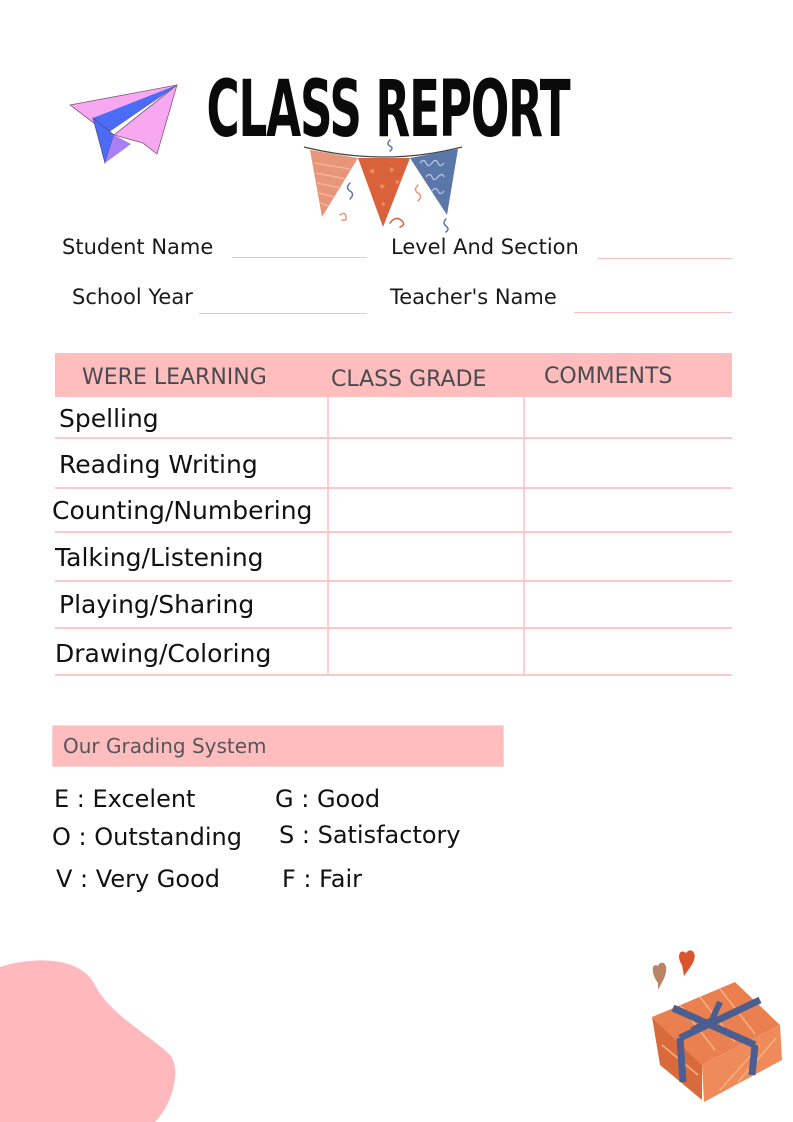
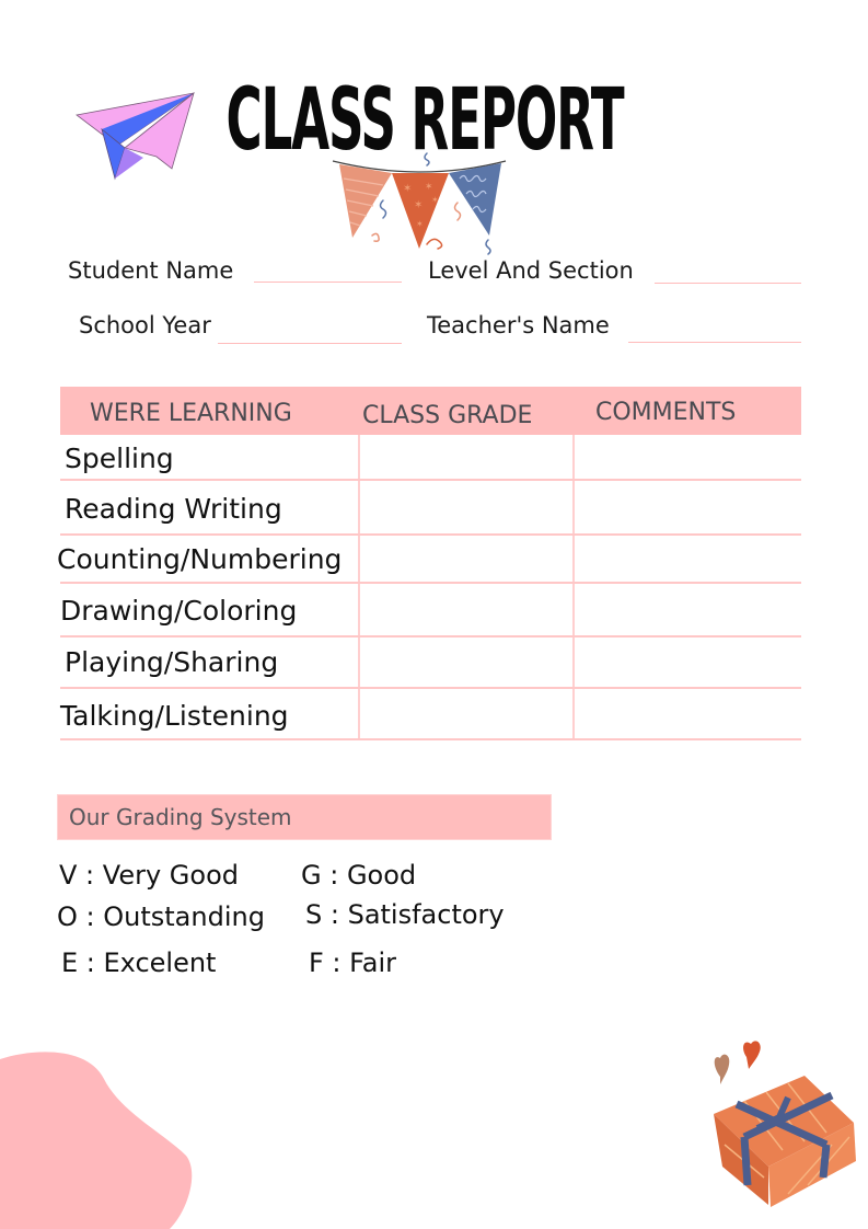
  CLASS REPORT
  ✶
  ✶
  ✶
  ✶
  ✶
  Student Name
  Level And Section
  School Year
  Teacher's Name
  WERE LEARNING
  CLASS GRADE
  COMMENTS
  Spelling
  Reading Writing
  Counting/Numbering
- Talking/Listening
+ Drawing/Coloring
  Playing/Sharing
- Drawing/Coloring
+ Talking/Listening
  Our Grading System
- E : Excelent
+ V : Very Good
  G : Good
  O : Outstanding
  S : Satisfactory
- V : Very Good
+ E : Excelent
  F : Fair
